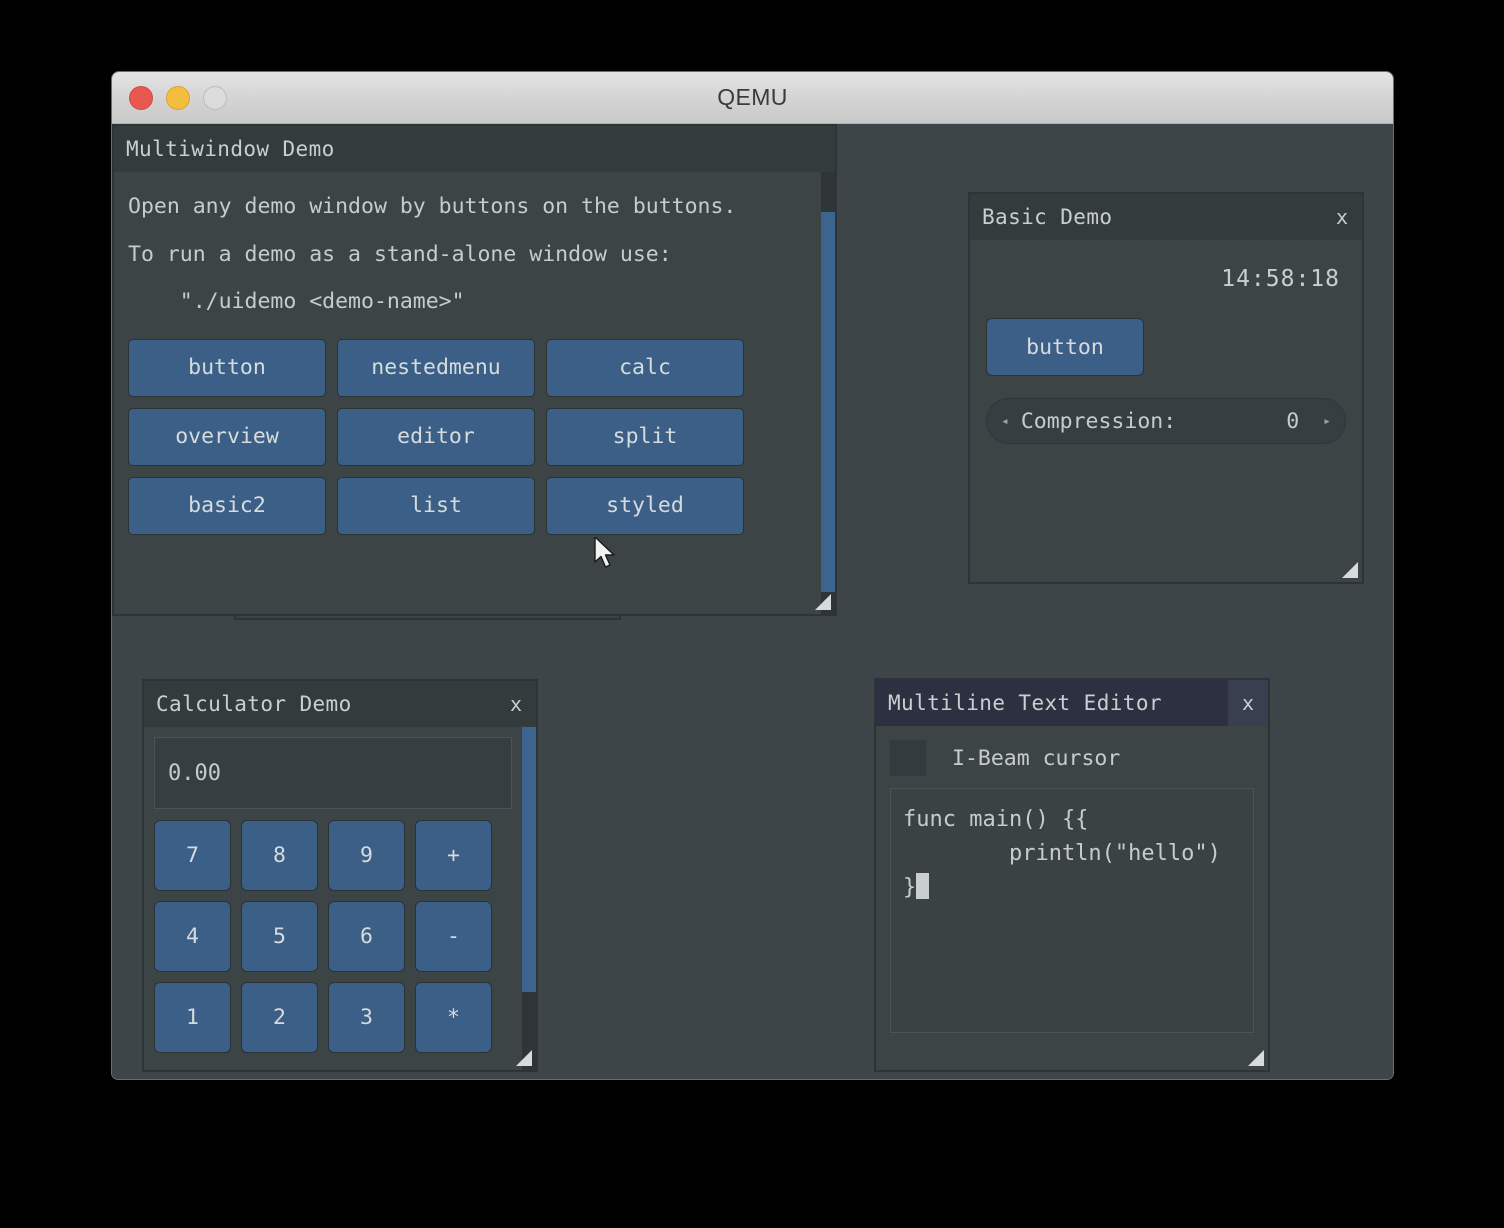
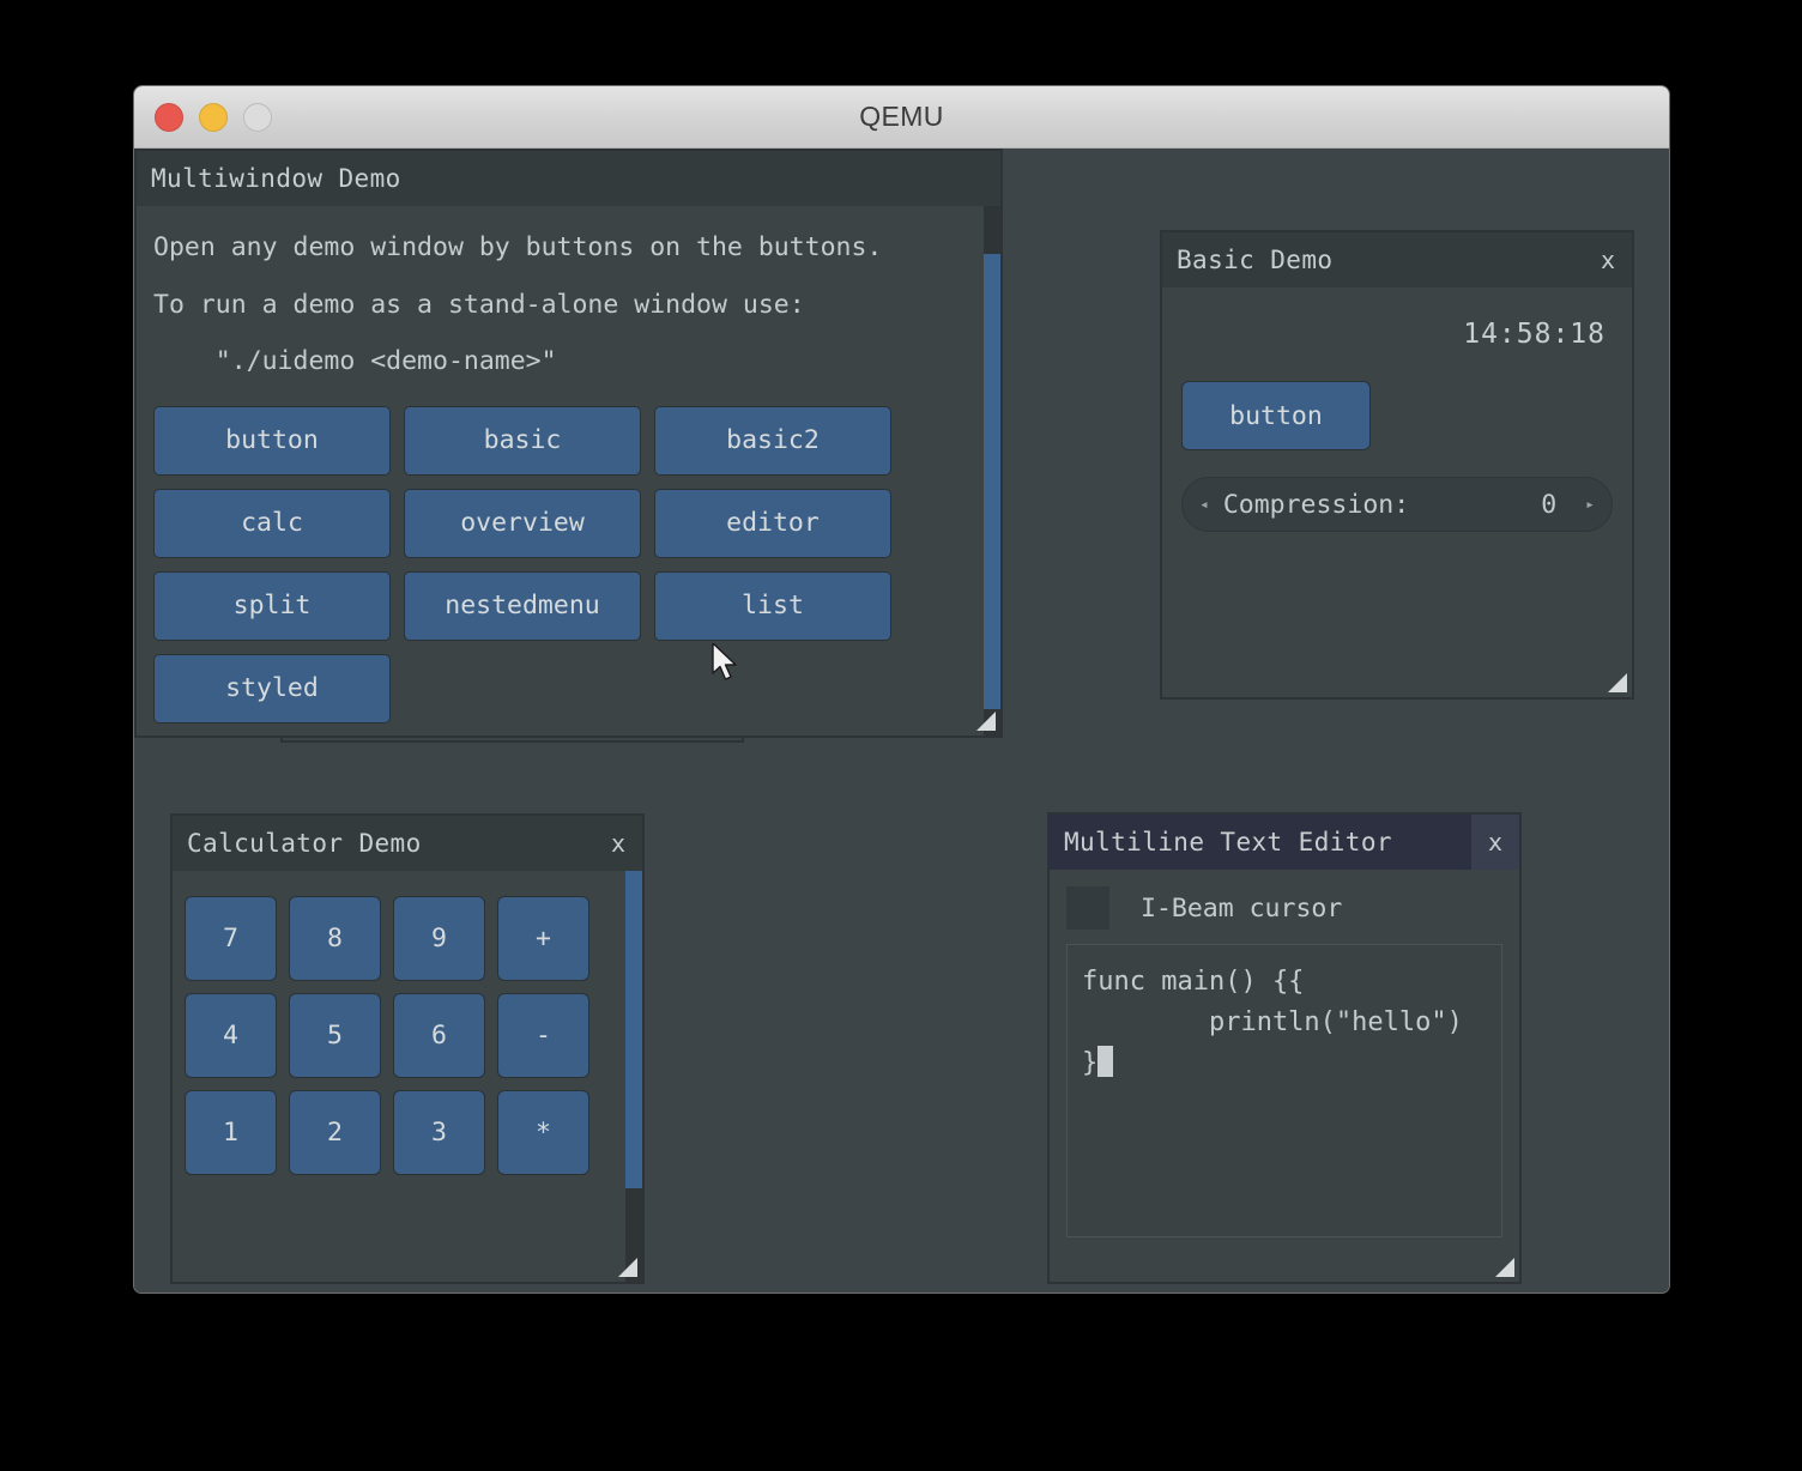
  QEMU
  Multiwindow Demo
  Open any demo window by buttons on the buttons.
  To run a demo as a stand-alone window use:
  "./uidemo <demo-name>"
  button
+ basic
- nestedmenu
+ basic2
  calc
  overview
  editor
  split
- basic2
+ nestedmenu
  list
  styled
  Basic Demo
  x
  14:58:18
  button
  ◂
  Compression:
  0
  ▸
  Calculator Demo
  x
- 0.00
  7
  8
  9
  +
  4
  5
  6
  -
  1
  2
  3
  *
  Multiline Text Editor
  x
  I-Beam cursor
  func main() {{
  println("hello")
  }
